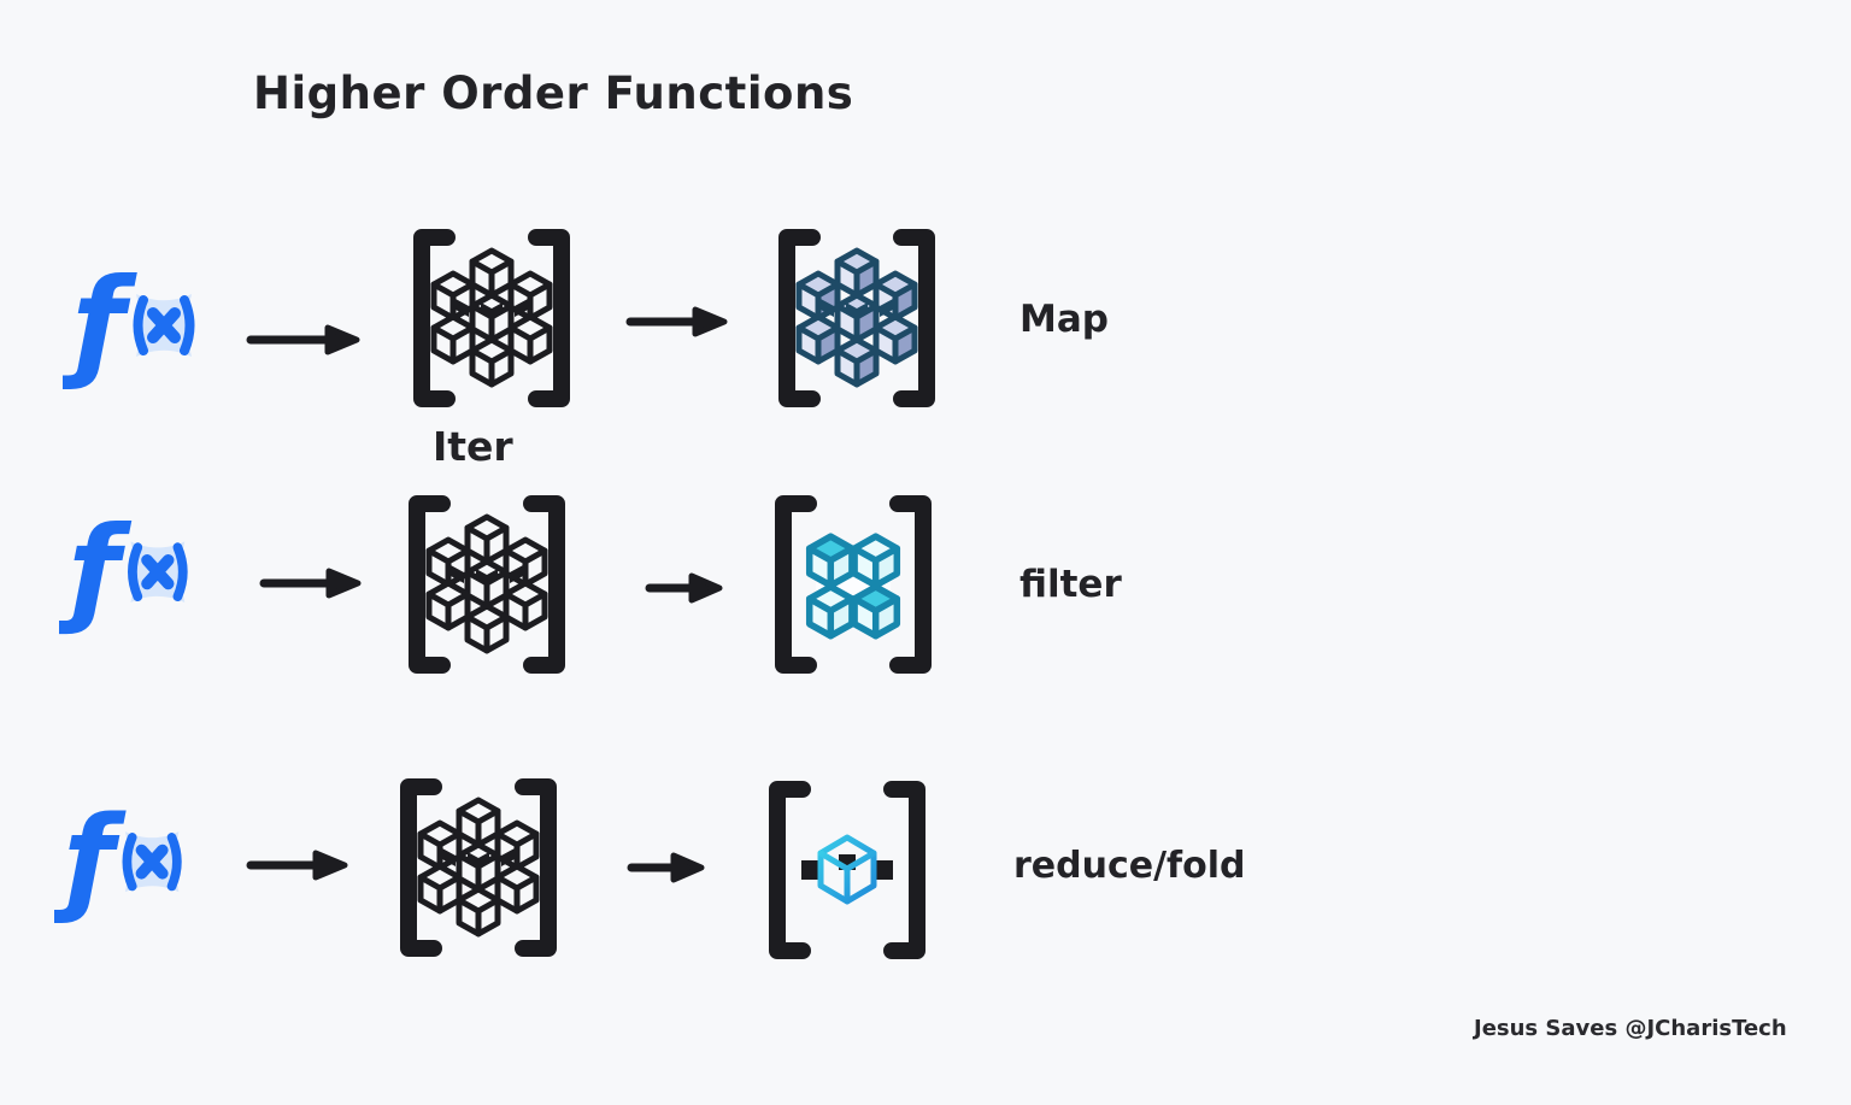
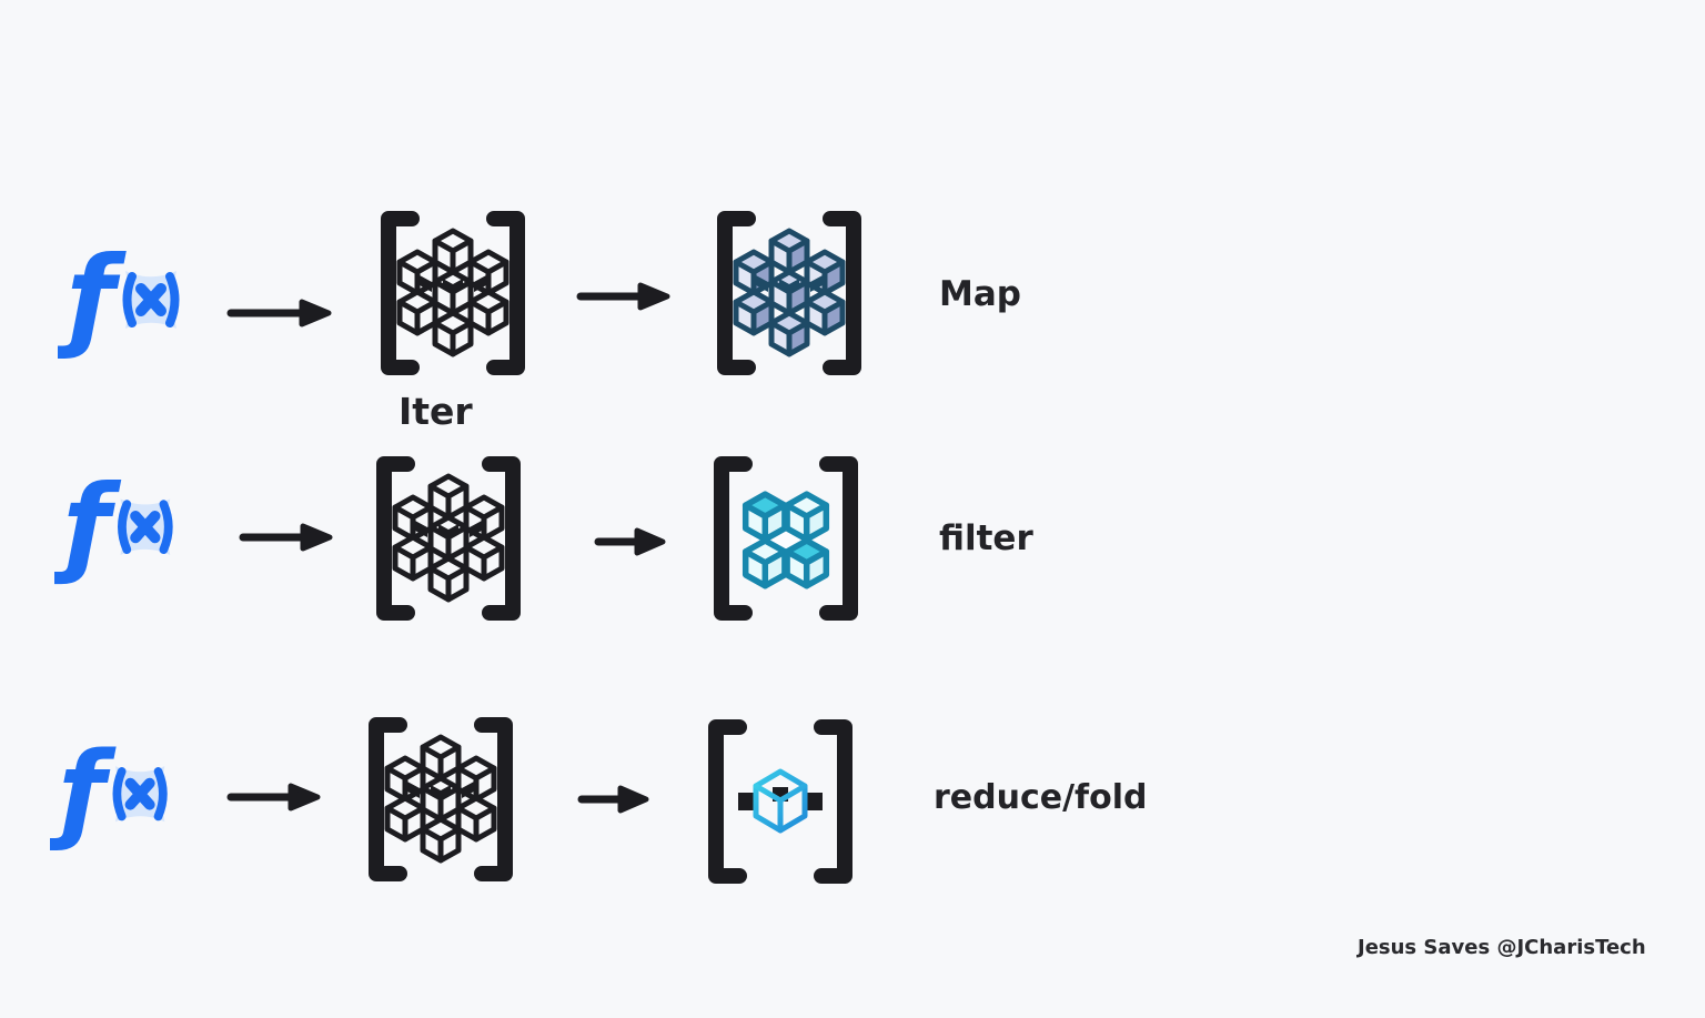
- Higher Order Functions
  Map
  Iter
  filter
  reduce/fold
  Jesus Saves @JCharisTech
